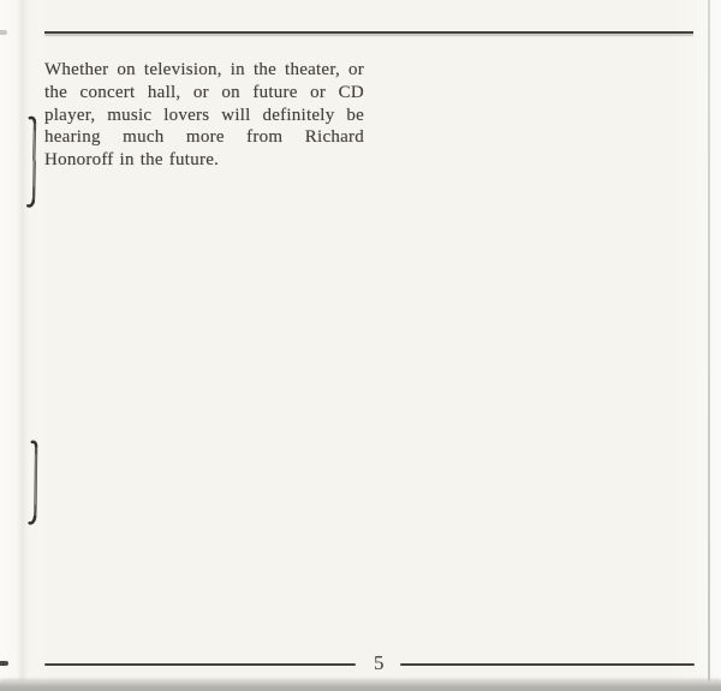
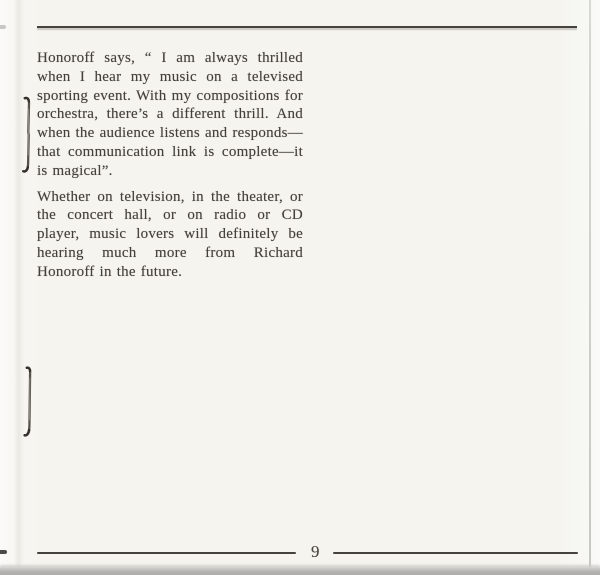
+ Honoroff says, “ I am always thrilled when I hear my music on a televised sporting event. With my compositions for orchestra, there’s a different thrill. And when the audience listens and responds—that communication link is complete—it is magical”.
- Whether on television, in the theater, or the concert hall, or on future or CD player, music lovers will definitely be hearing much more from Richard Honoroff in the future.
+ Whether on television, in the theater, or the concert hall, or on radio or CD player, music lovers will definitely be hearing much more from Richard Honoroff in the future.
- 5
+ 9
